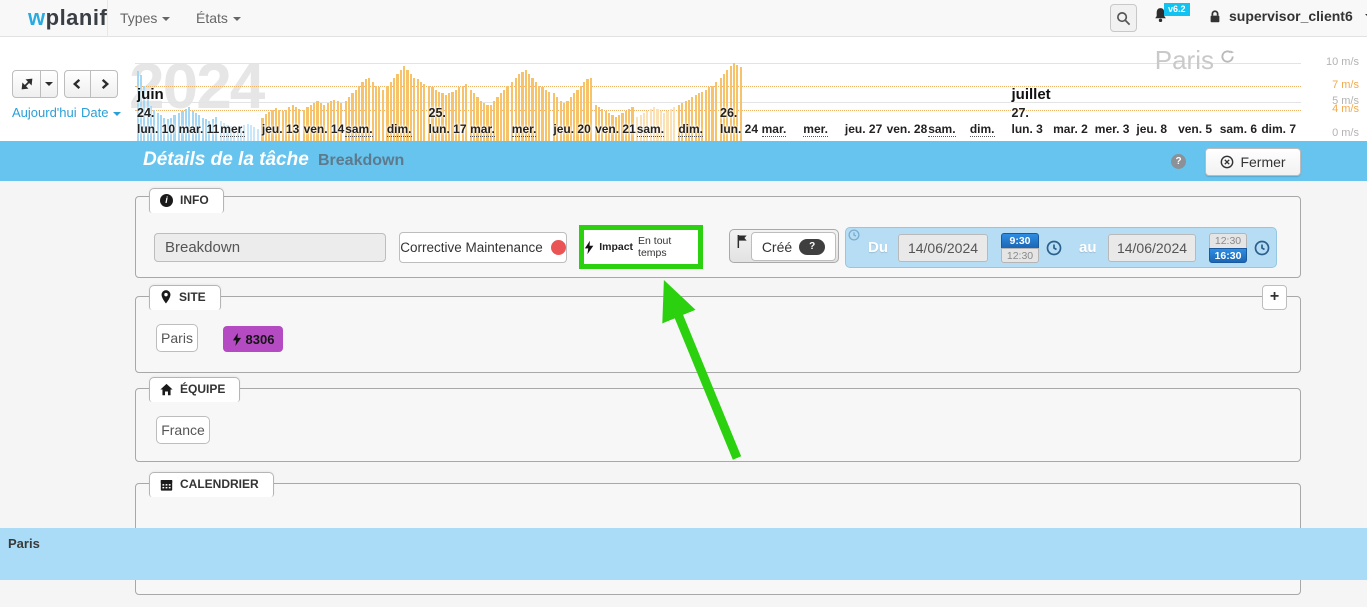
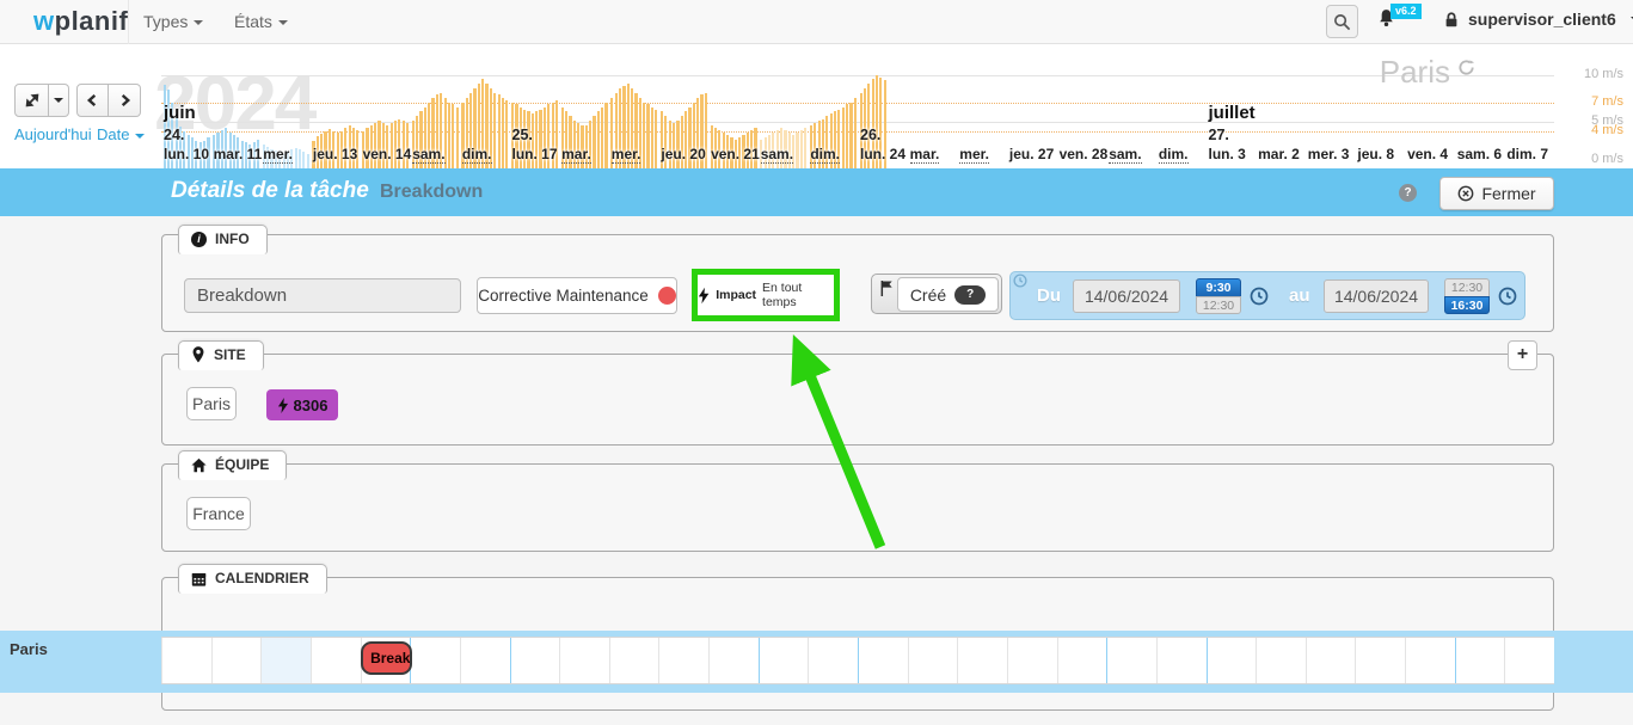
  wplanif
  Types
  États
  v6.2
  supervisor_client6
  Aujourd'hui
  Date
  2024
  juin
  juillet
  24.
  25.
  26.
  27.
  lun. 10
  mar. 11
  mer.
  jeu. 13
  ven. 14
  sam.
  dim.
  lun. 17
  mar.
  mer.
  jeu. 20
  ven. 21
  sam.
  dim.
  lun. 24
  mar.
  mer.
  jeu. 27
  ven. 28
  sam.
  dim.
  lun. 3
  mar. 2
  mer. 3
  jeu. 8
- ven. 5
+ ven. 4
  sam. 6
  dim. 7
  Paris
  10 m/s
  7 m/s
  5 m/s
  4 m/s
  0 m/s
  Détails de la tâche
  Breakdown
  ?
  Fermer
  i
  INFO
  Breakdown
  Corrective Maintenance
  Impact
  En tout temps
  Créé
  ?
  Du
  14/06/2024
  9:30
  12:30
  au
  14/06/2024
  12:30
  16:30
  SITE
  Paris
  8306
  +
  ÉQUIPE
  France
  CALENDRIER
  Paris
+ Break
